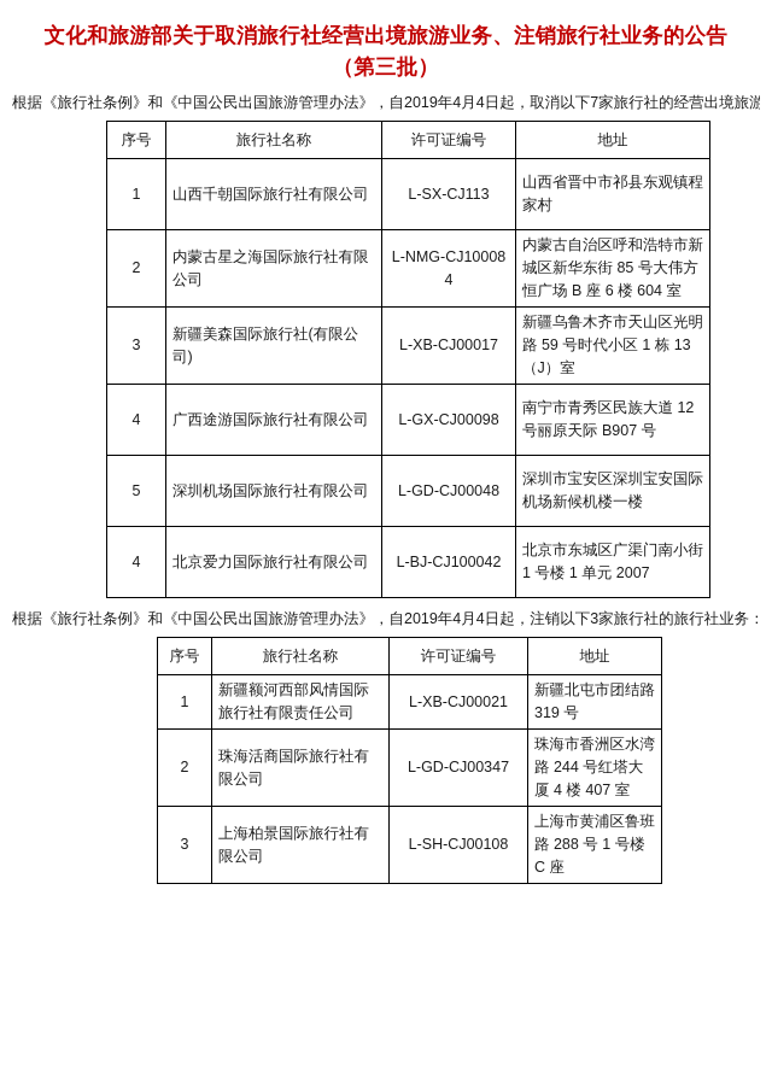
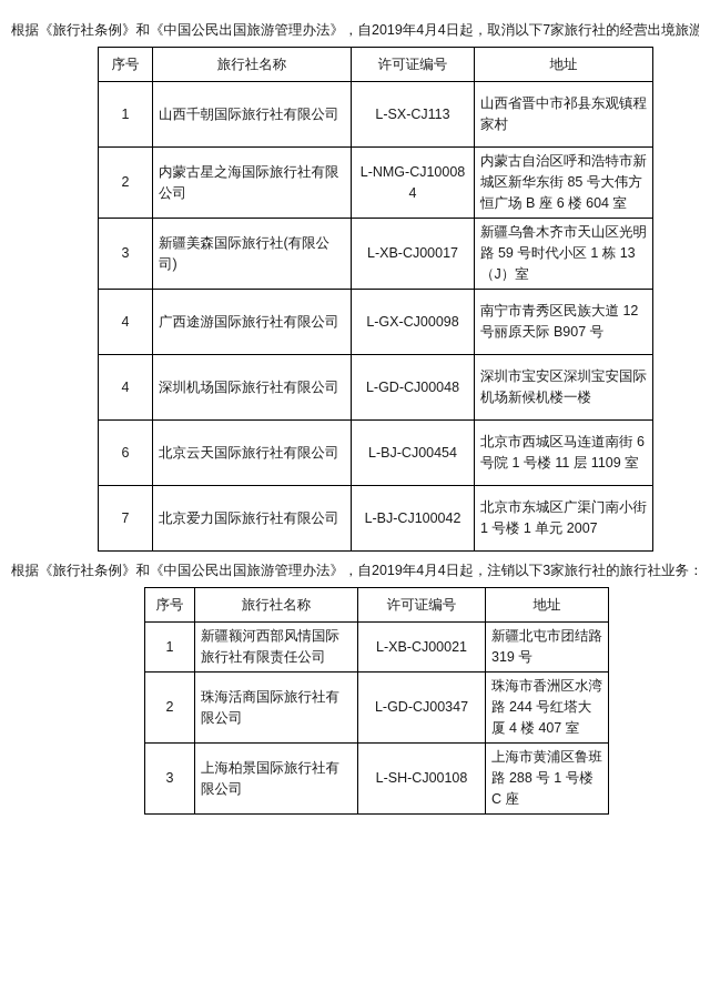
- 文化和旅游部关于取消旅行社经营出境旅游业务、注销旅行社业务的公告（第三批）
  根据《旅行社条例》和《中国公民出国旅游管理办法》，自2019年4月4日起，取消以下7家旅行社的经营出境旅游
  序号	旅行社名称	许可证编号	地址
  1	山西千朝国际旅行社有限公司	L-SX-CJ113	山西省晋中市祁县东观镇程家村
  2	内蒙古星之海国际旅行社有限公司	L-NMG-CJ100084	内蒙古自治区呼和浩特市新城区新华东街 85 号大伟方恒广场 B 座 6 楼 604 室
  3	新疆美森国际旅行社(有限公司)	L-XB-CJ00017	新疆乌鲁木齐市天山区光明路 59 号时代小区 1 栋 13（J）室
  4	广西途游国际旅行社有限公司	L-GX-CJ00098	南宁市青秀区民族大道 12 号丽原天际 B907 号
- 5	深圳机场国际旅行社有限公司	L-GD-CJ00048	深圳市宝安区深圳宝安国际机场新候机楼一楼
+ 4	深圳机场国际旅行社有限公司	L-GD-CJ00048	深圳市宝安区深圳宝安国际机场新候机楼一楼
+ 6	北京云天国际旅行社有限公司	L-BJ-CJ00454	北京市西城区马连道南街 6 号院 1 号楼 11 层 1109 室
- 4	北京爱力国际旅行社有限公司	L-BJ-CJ100042	北京市东城区广渠门南小街 1 号楼 1 单元 2007
+ 7	北京爱力国际旅行社有限公司	L-BJ-CJ100042	北京市东城区广渠门南小街 1 号楼 1 单元 2007
  根据《旅行社条例》和《中国公民出国旅游管理办法》，自2019年4月4日起，注销以下3家旅行社的旅行社业务：
  序号	旅行社名称	许可证编号	地址
  1	新疆额河西部风情国际旅行社有限责任公司	L-XB-CJ00021	新疆北屯市团结路 319 号
  2	珠海活商国际旅行社有限公司	L-GD-CJ00347	珠海市香洲区水湾路 244 号红塔大厦 4 楼 407 室
  3	上海柏景国际旅行社有限公司	L-SH-CJ00108	上海市黄浦区鲁班路 288 号 1 号楼 C 座
